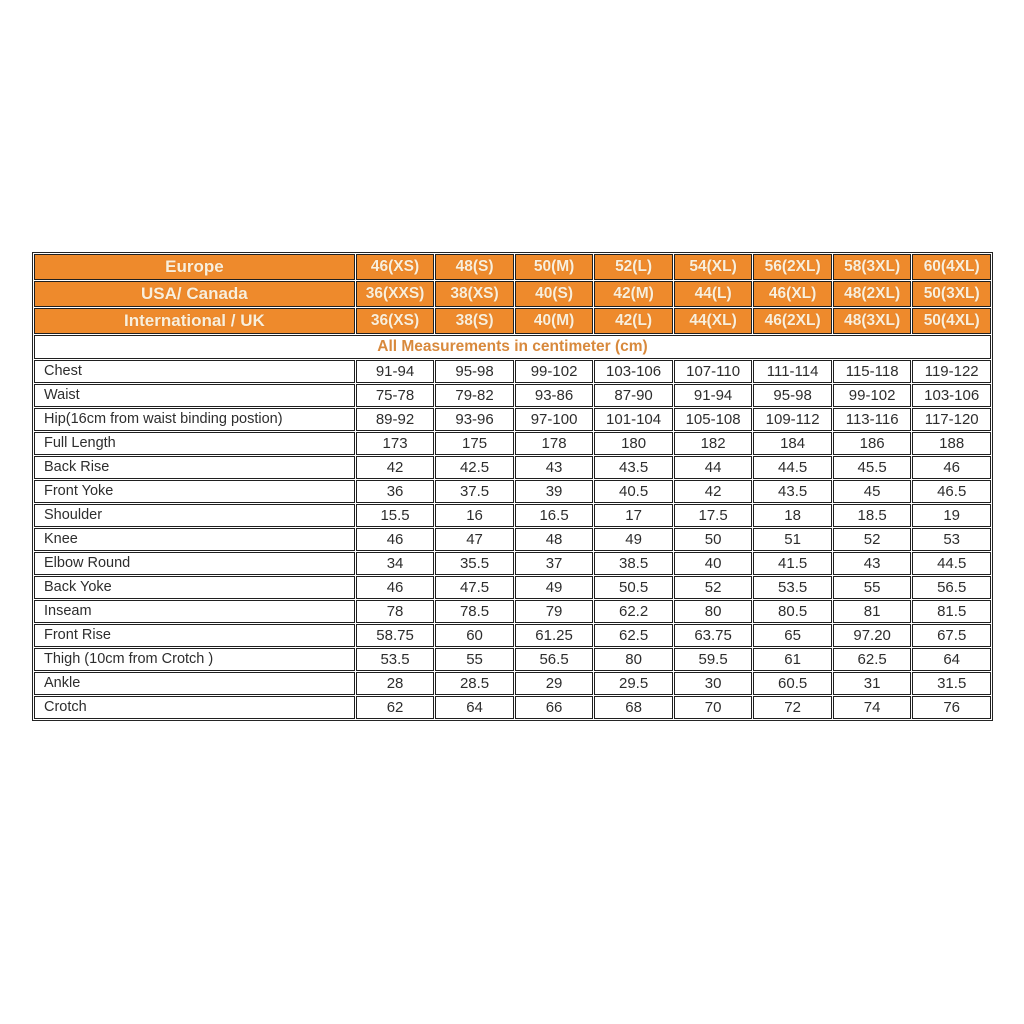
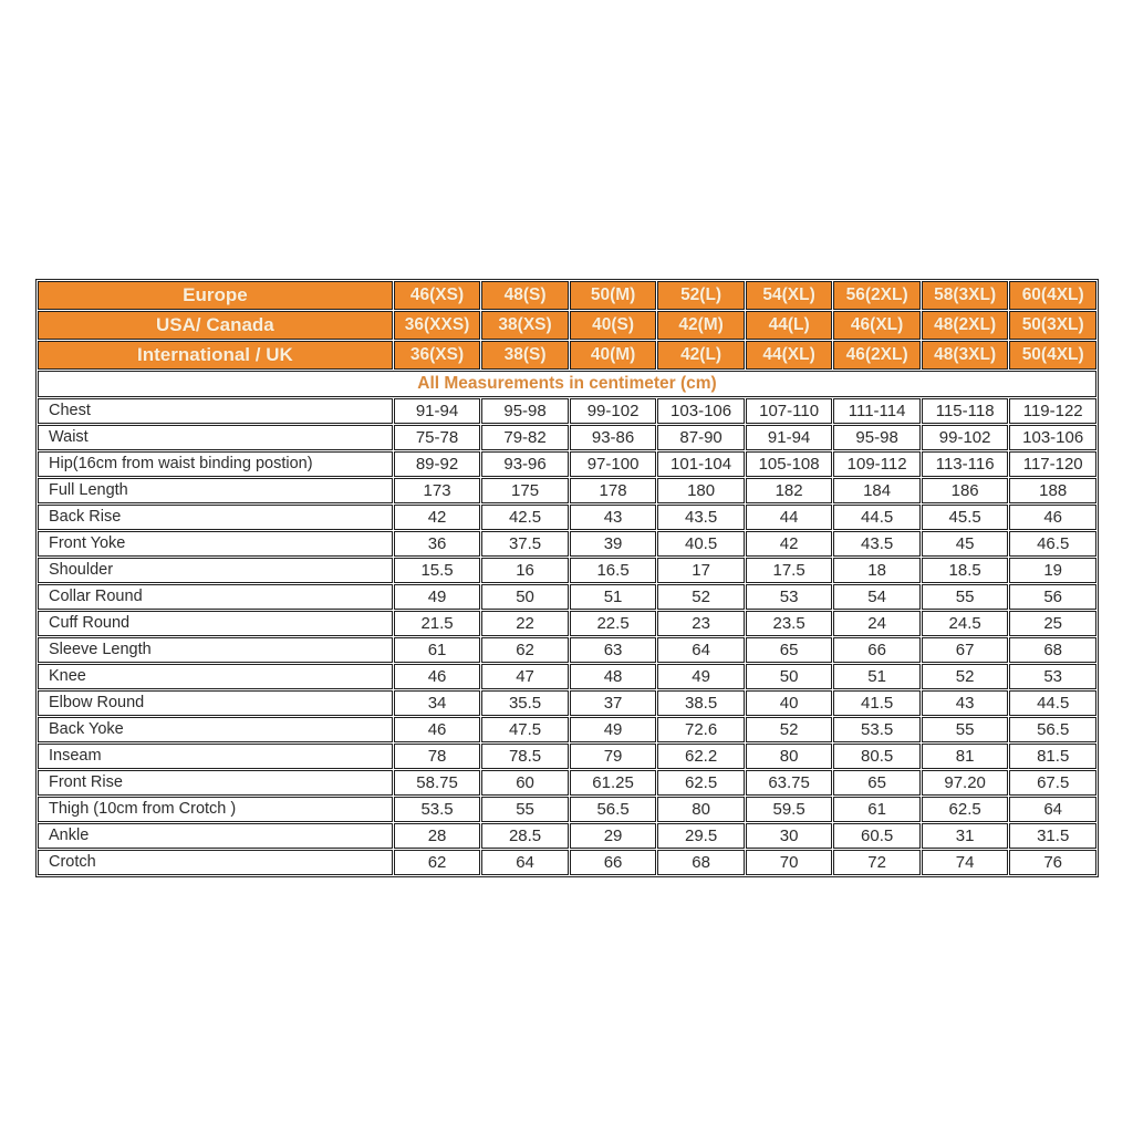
  Europe	46(XS)	48(S)	50(M)	52(L)	54(XL)	56(2XL)	58(3XL)	60(4XL)
  USA/ Canada	36(XXS)	38(XS)	40(S)	42(M)	44(L)	46(XL)	48(2XL)	50(3XL)
  International / UK	36(XS)	38(S)	40(M)	42(L)	44(XL)	46(2XL)	48(3XL)	50(4XL)
  All Measurements in centimeter (cm)
  Chest	91-94	95-98	99-102	103-106	107-110	111-114	115-118	119-122
  Waist	75-78	79-82	93-86	87-90	91-94	95-98	99-102	103-106
  Hip(16cm from waist binding postion)	89-92	93-96	97-100	101-104	105-108	109-112	113-116	117-120
  Full Length	173	175	178	180	182	184	186	188
  Back Rise	42	42.5	43	43.5	44	44.5	45.5	46
  Front Yoke	36	37.5	39	40.5	42	43.5	45	46.5
  Shoulder	15.5	16	16.5	17	17.5	18	18.5	19
+ Collar Round	49	50	51	52	53	54	55	56
+ Cuff Round	21.5	22	22.5	23	23.5	24	24.5	25
+ Sleeve Length	61	62	63	64	65	66	67	68
  Knee	46	47	48	49	50	51	52	53
  Elbow Round	34	35.5	37	38.5	40	41.5	43	44.5
- Back Yoke	46	47.5	49	50.5	52	53.5	55	56.5
+ Back Yoke	46	47.5	49	72.6	52	53.5	55	56.5
  Inseam	78	78.5	79	62.2	80	80.5	81	81.5
  Front Rise	58.75	60	61.25	62.5	63.75	65	97.20	67.5
  Thigh (10cm from Crotch )	53.5	55	56.5	80	59.5	61	62.5	64
  Ankle	28	28.5	29	29.5	30	60.5	31	31.5
  Crotch	62	64	66	68	70	72	74	76
